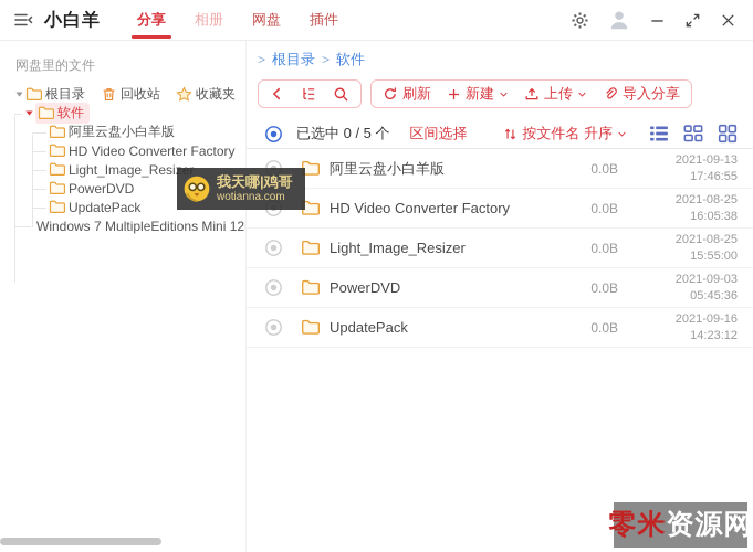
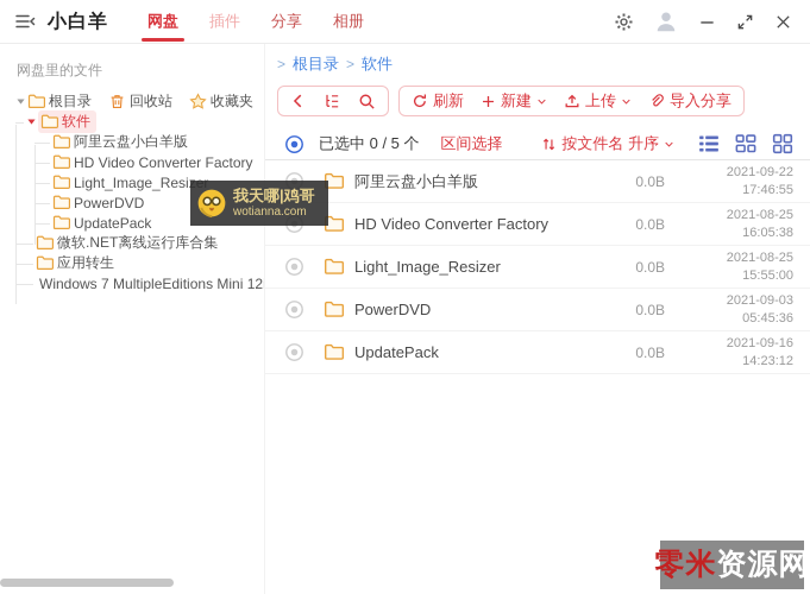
  小白羊
- 分享
+ 网盘
- 相册
+ 插件
- 网盘
+ 分享
- 插件
+ 相册
  网盘里的文件
  根目录
  回收站
  收藏夹
  软件
  阿里云盘小白羊版
  HD Video Converter Factory
  Light_Image_Resizer
  PowerDVD
  UpdatePack
+ 微软.NET离线运行库合集
+ 应用转生
  Windows 7 MultipleEditions Mini 12
  >
  根目录
  >
  软件
  刷新
  新建
  上传
  导入分享
  已选中 0 / 5 个
  区间选择
  按文件名 升序
  阿里云盘小白羊版
  0.0B
- 2021-09-13
+ 2021-09-22
  17:46:55
  HD Video Converter Factory
  0.0B
  2021-08-25
  16:05:38
  Light_Image_Resizer
  0.0B
  2021-08-25
  15:55:00
  PowerDVD
  0.0B
  2021-09-03
  05:45:36
  UpdatePack
  0.0B
  2021-09-16
  14:23:12
  我天哪|鸡哥
  wotianna.com
  零米
  资源网
